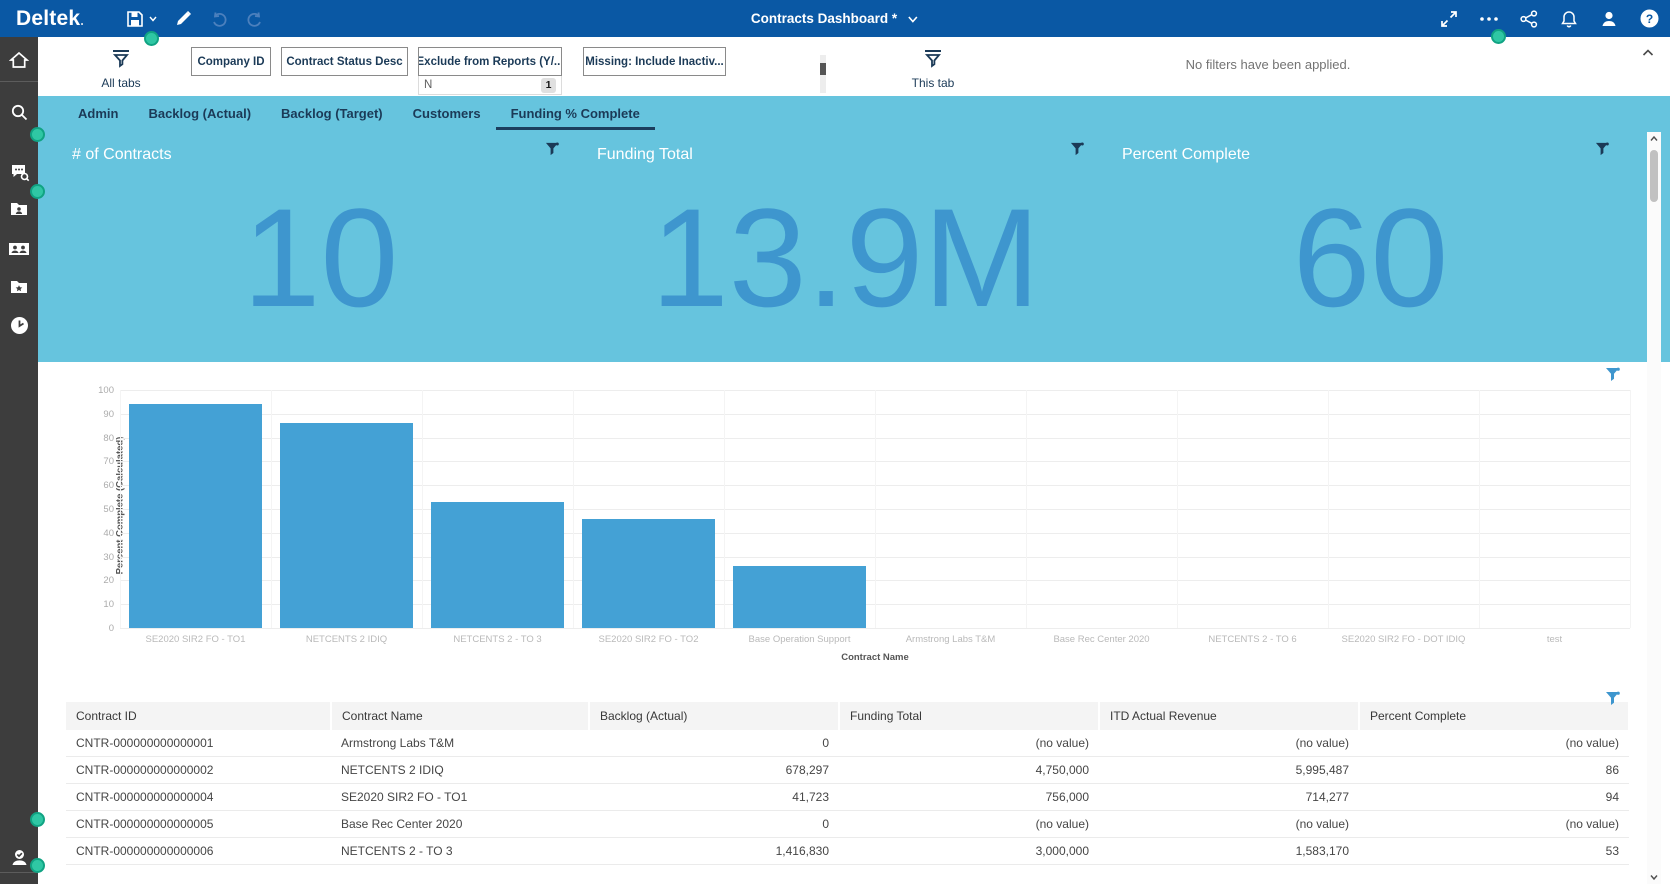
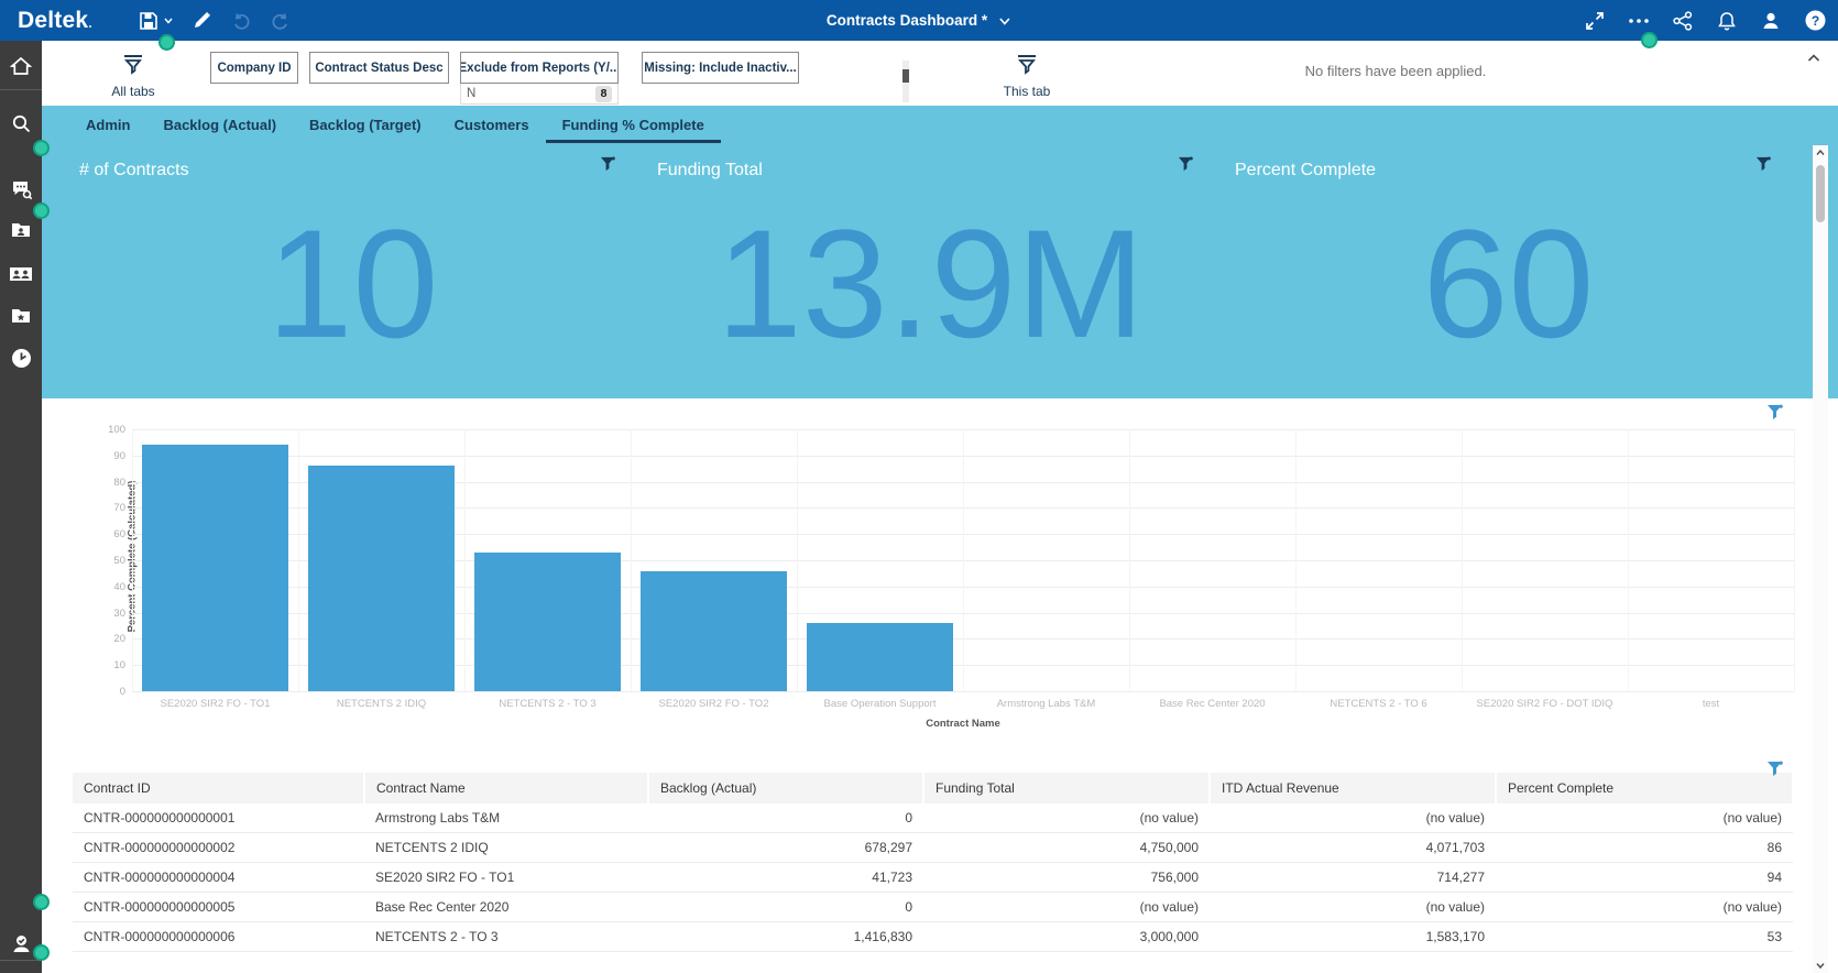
  Deltek.
  Contracts Dashboard *
  ?
  All tabs
  Company ID
  Contract Status Desc
  Exclude from Reports (Y/..
  N
- 1
+ 8
  Missing: Include Inactiv...
  This tab
  No filters have been applied.
  Admin
  Backlog (Actual)
  Backlog (Target)
  Customers
  Funding % Complete
  # of Contracts
  10
  Funding Total
  13.9M
  Percent Complete
  60
  0
  10
  20
  30
  40
  50
  60
  70
  80
  90
  100
  SE2020 SIR2 FO - TO1
  NETCENTS 2 IDIQ
  NETCENTS 2 - TO 3
  SE2020 SIR2 FO - TO2
  Base Operation Support
  Armstrong Labs T&M
  Base Rec Center 2020
  NETCENTS 2 - TO 6
  SE2020 SIR2 FO - DOT IDIQ
  test
  Contract Name
  Contract ID	Contract Name	Backlog (Actual)	Funding Total	ITD Actual Revenue	Percent Complete
  CNTR-000000000000001	Armstrong Labs T&M	0	(no value)	(no value)	(no value)
- CNTR-000000000000002	NETCENTS 2 IDIQ	678,297	4,750,000	5,995,487	86
+ CNTR-000000000000002	NETCENTS 2 IDIQ	678,297	4,750,000	4,071,703	86
  CNTR-000000000000004	SE2020 SIR2 FO - TO1	41,723	756,000	714,277	94
  CNTR-000000000000005	Base Rec Center 2020	0	(no value)	(no value)	(no value)
  CNTR-000000000000006	NETCENTS 2 - TO 3	1,416,830	3,000,000	1,583,170	53
